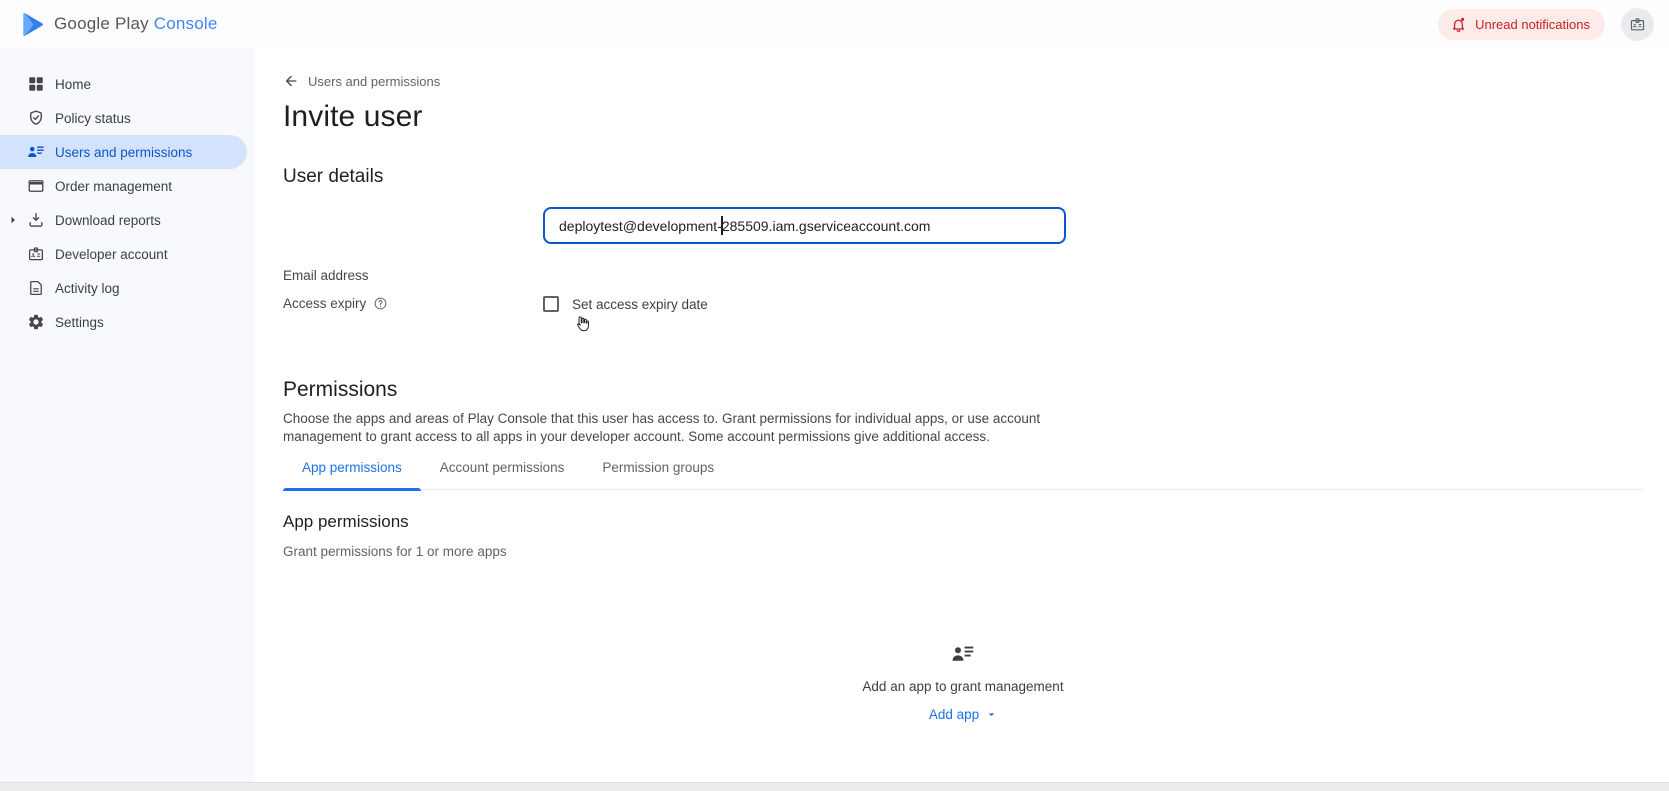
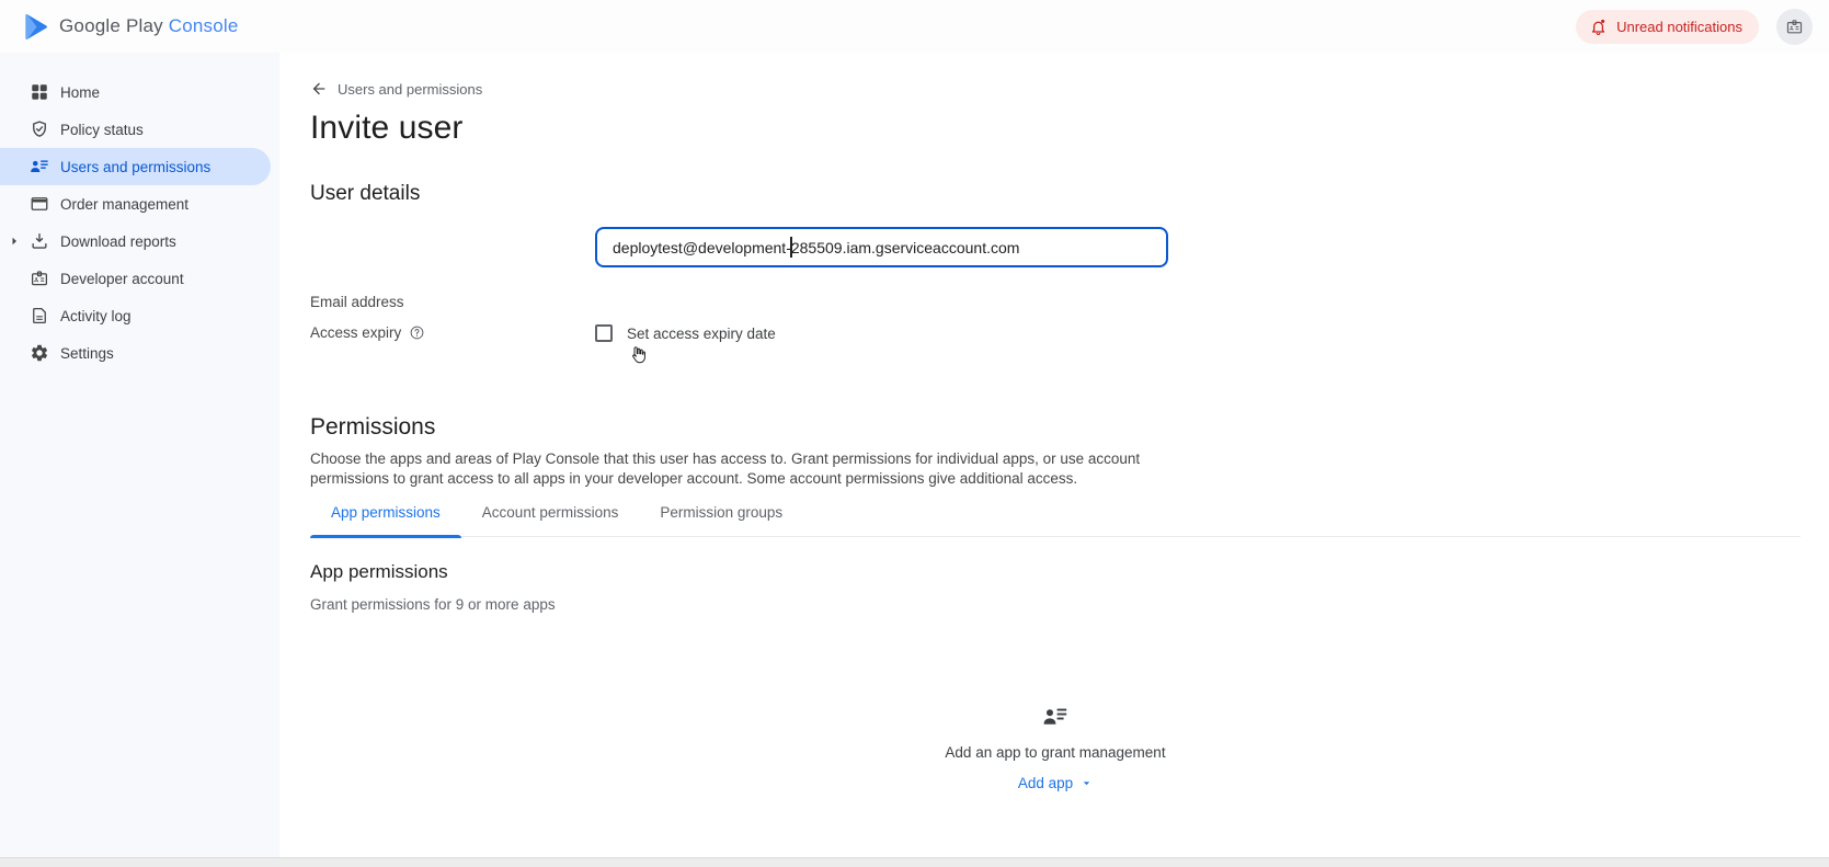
  Google Play Console
  Unread notifications
  Home
  Policy status
  Users and permissions
  Order management
  Download reports
  Developer account
  Activity log
  Settings
  Users and permissions
  Invite user
  User details
  Email address
  deploytest@development-285509.iam.gserviceaccount.com
  Access expiry
  Set access expiry date
  Permissions
- Choose the apps and areas of Play Console that this user has access to. Grant permissions for individual apps, or use account management to grant access to all apps in your developer account. Some account permissions give additional access.
+ Choose the apps and areas of Play Console that this user has access to. Grant permissions for individual apps, or use account permissions to grant access to all apps in your developer account. Some account permissions give additional access.
  App permissions
  Account permissions
  Permission groups
  App permissions
- Grant permissions for 1 or more apps
+ Grant permissions for 9 or more apps
  Add an app to grant management
  Add app
